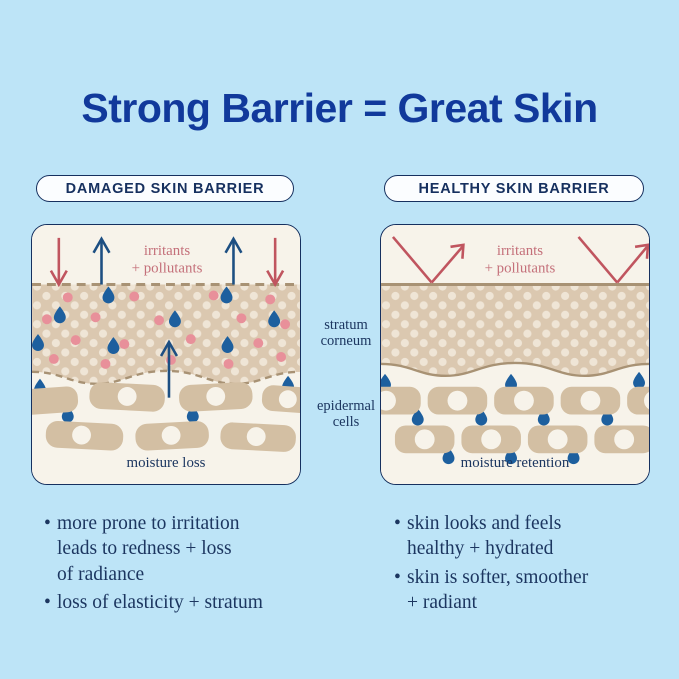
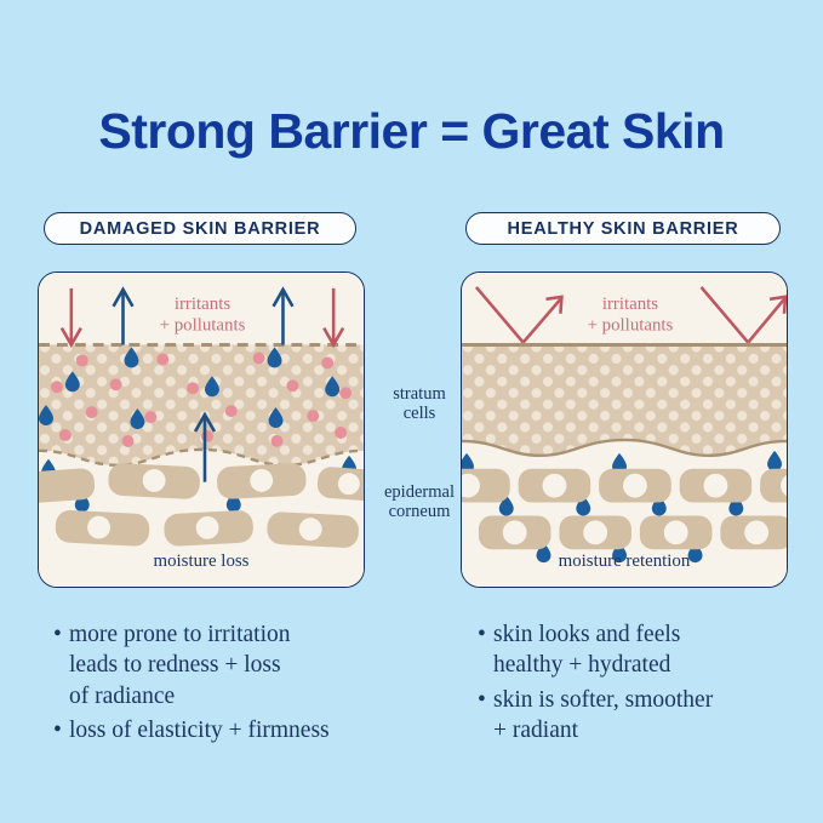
  Strong Barrier = Great Skin
  DAMAGED SKIN BARRIER
  HEALTHY SKIN BARRIER
  irritants
  + pollutants
  moisture loss
  irritants
  + pollutants
  moisture retention
  stratum
- corneum
+ cells
  epidermal
- cells
+ corneum
  •
  more prone to irritation
  leads to redness + loss
  of radiance
  •
- loss of elasticity + stratum
+ loss of elasticity + firmness
  •
  skin looks and feels
  healthy + hydrated
  •
  skin is softer, smoother
  + radiant
